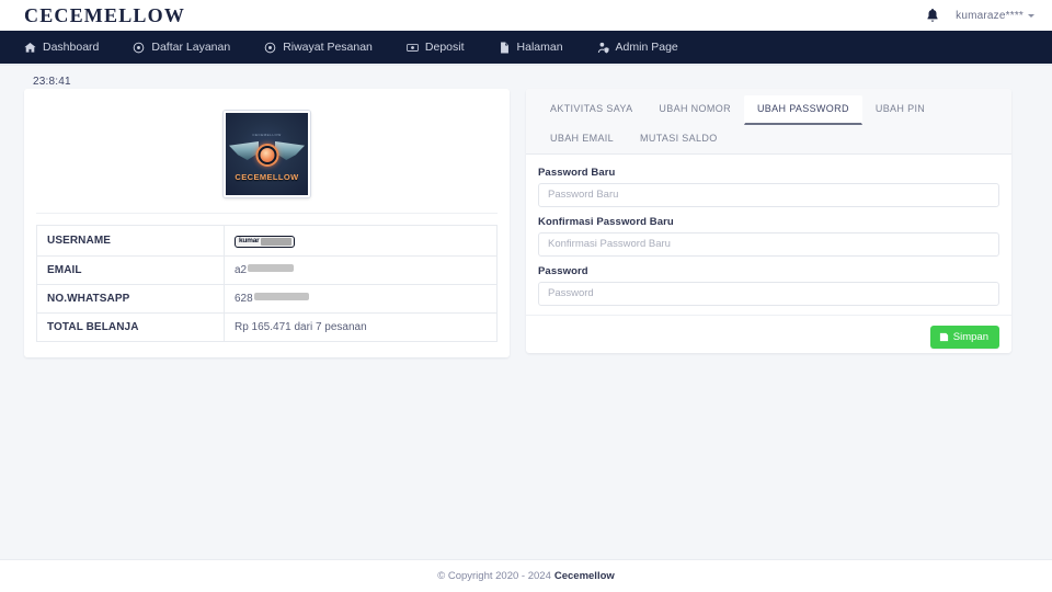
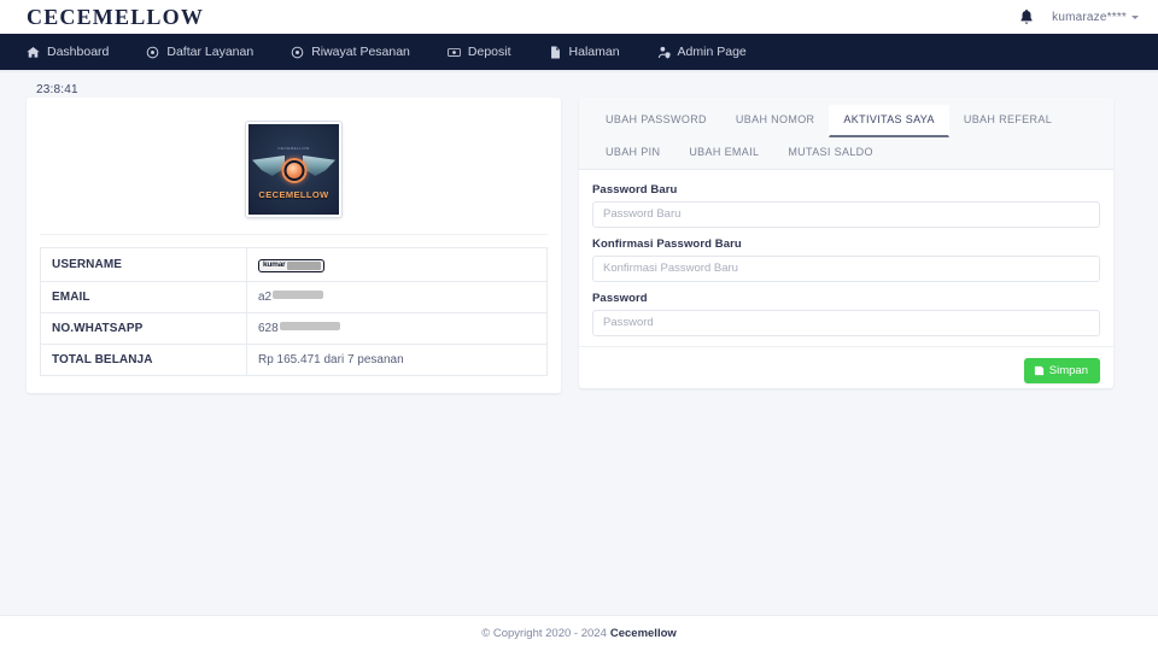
  CECEMELLOW
  kumaraze****
  Dashboard
  Daftar Layanan
  Riwayat Pesanan
  Deposit
  Halaman
  Admin Page
  23:8:41
  CECEMELLOW
  EMAIL	a2
  NO.WHATSAPP	628
  TOTAL BELANJA	Rp 165.471 dari 7 pesanan
- AKTIVITAS SAYA
+ UBAH PASSWORD
  UBAH NOMOR
- UBAH PASSWORD
+ AKTIVITAS SAYA
+ UBAH REFERAL
  UBAH PIN
  UBAH EMAIL
  MUTASI SALDO
  Password Baru
  Password Baru
  Konfirmasi Password Baru
  Konfirmasi Password Baru
  Password
  Password
  Simpan
  © Copyright 2020 - 2024
  Cecemellow
